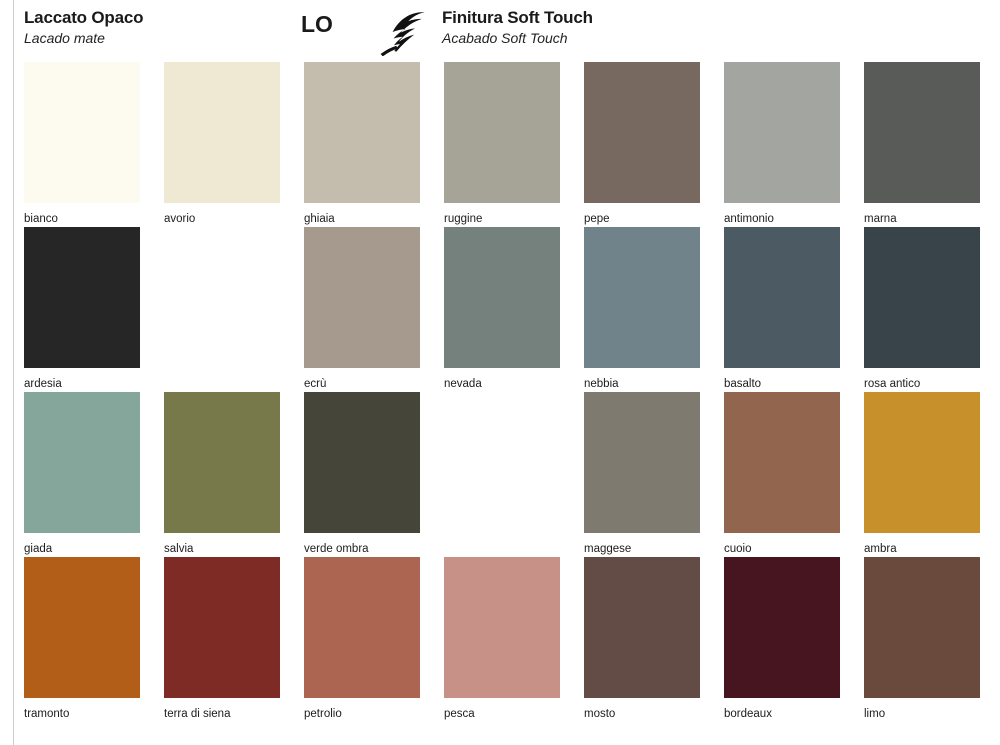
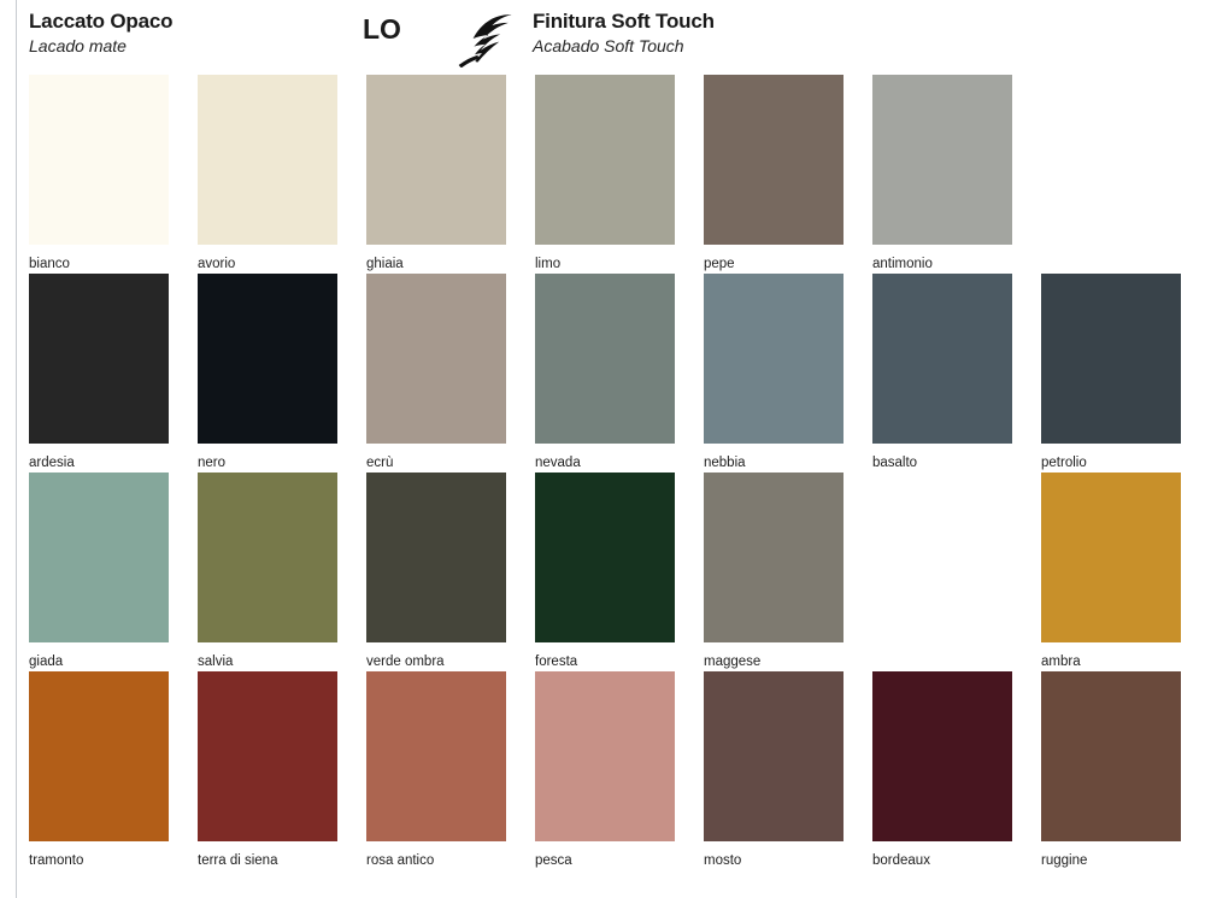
  Laccato Opaco
  Lacado mate
  LO
  Finitura Soft Touch
  Acabado Soft Touch
  bianco
  avorio
  ghiaia
- ruggine
+ limo
  pepe
  antimonio
- marna
  ardesia
+ nero
  ecrù
  nevada
  nebbia
  basalto
- rosa antico
+ petrolio
  giada
  salvia
  verde ombra
+ foresta
  maggese
- cuoio
  ambra
  tramonto
  terra di siena
- petrolio
+ rosa antico
  pesca
  mosto
  bordeaux
- limo
+ ruggine
